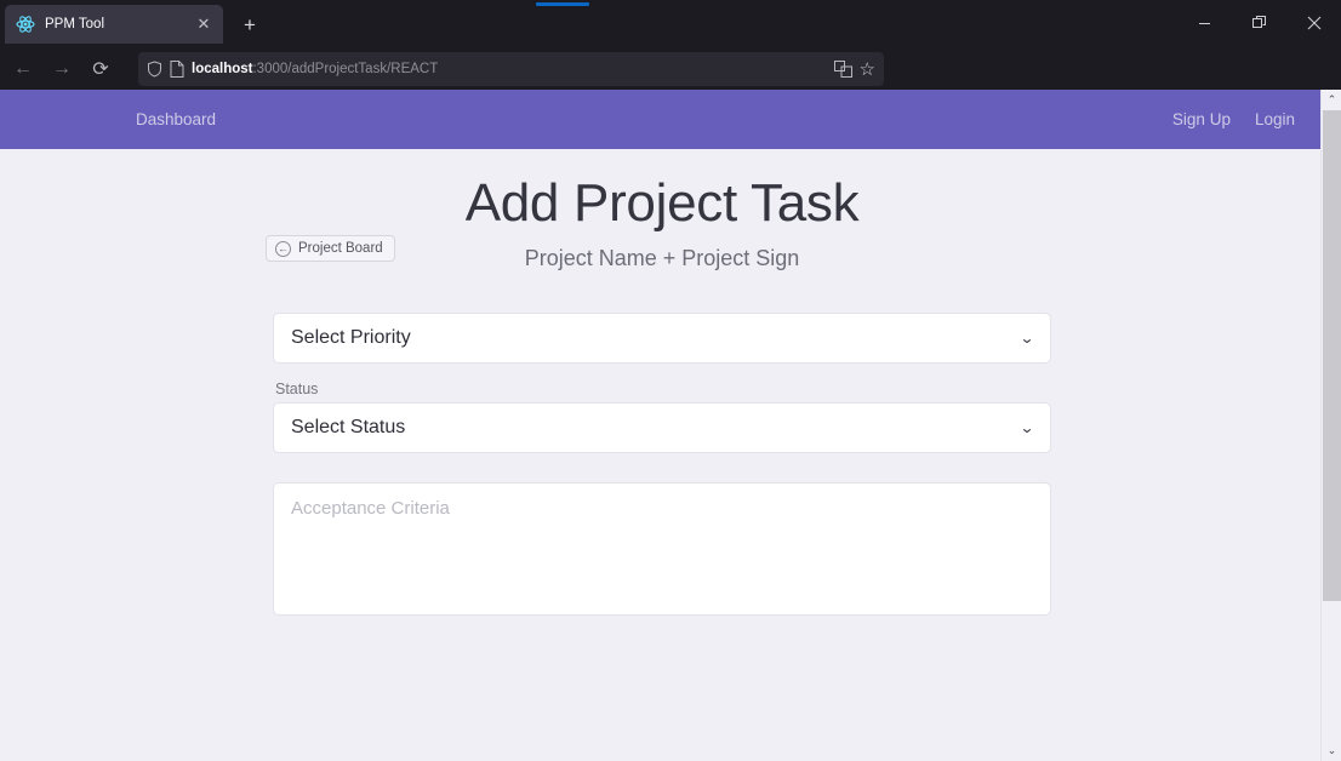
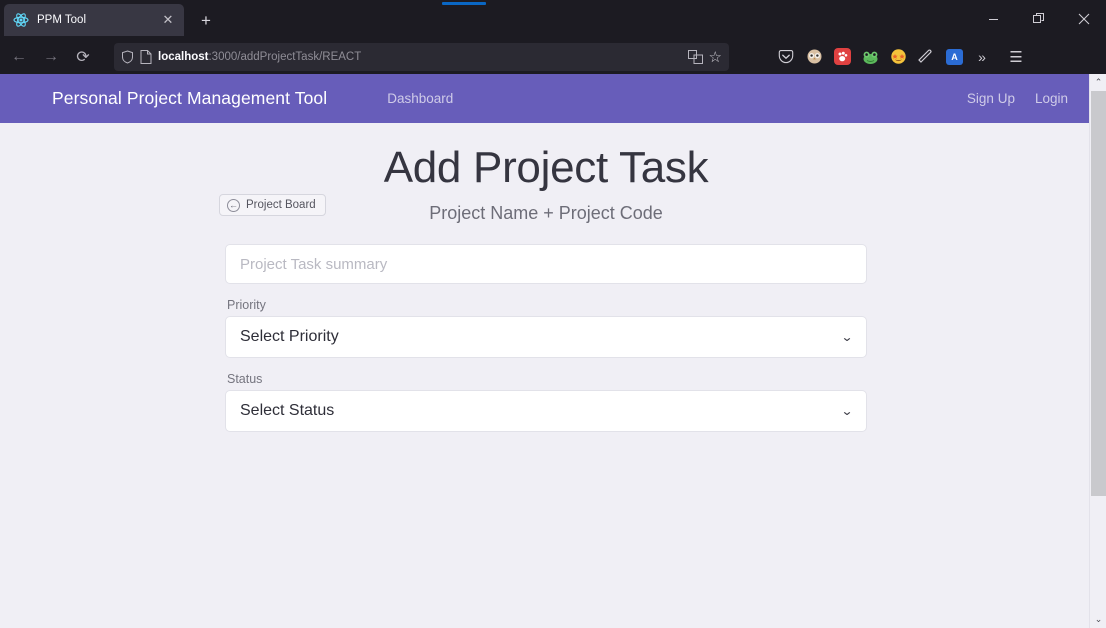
  PPM Tool
  ✕
  +
  ←
  →
  ⟳
  localhost:3000/addProjectTask/REACT
  ☆
+ A
+ »
+ ☰
+ Personal Project Management Tool
  Dashboard
  Sign Up
  Login
  ←
  Project Board
  Add Project Task
- Project Name + Project Sign
+ Project Name + Project Code
+ Project Task summary
+ Priority
  Select Priority
  ⌄
  Status
  Select Status
  ⌄
- Acceptance Criteria
  ⌃
  ⌄
